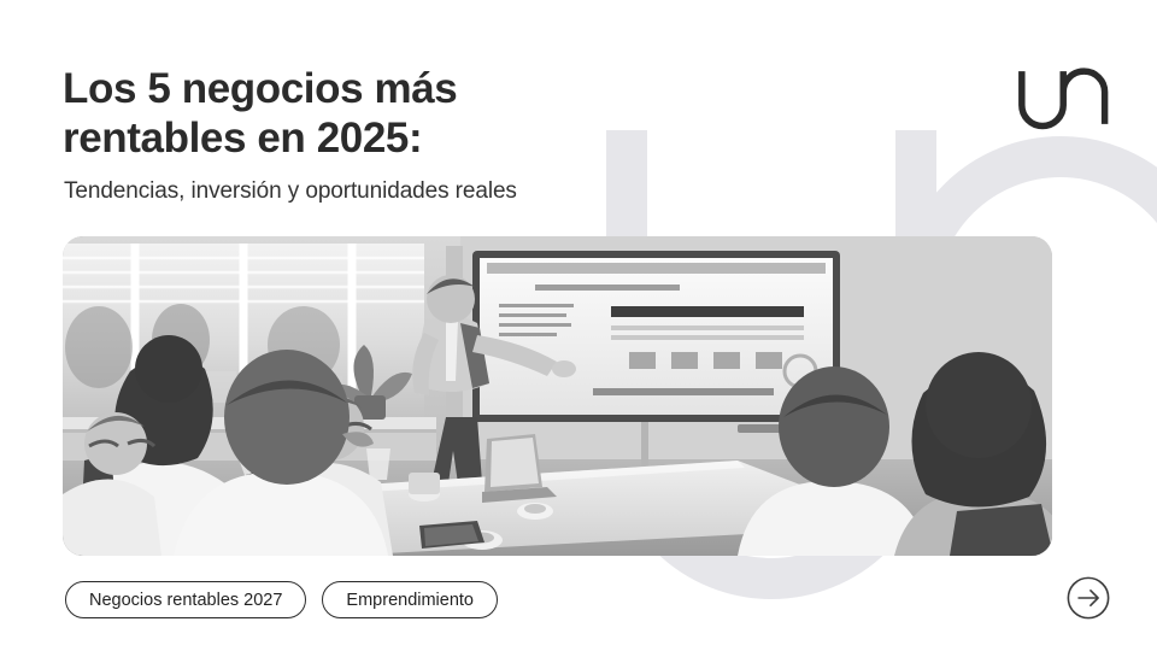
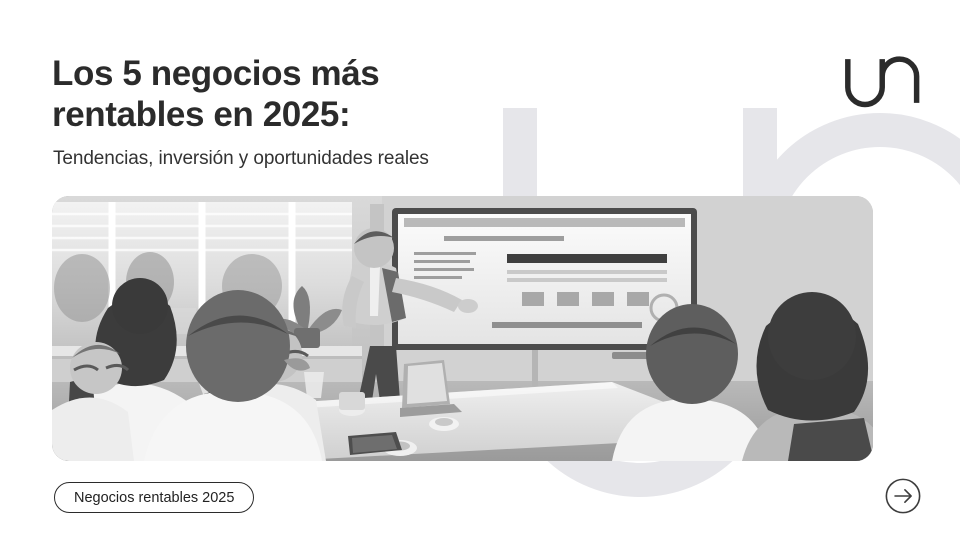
  Los 5 negocios más
  rentables en 2025:
  Tendencias, inversión y oportunidades reales
- Negocios rentables 2027
+ Negocios rentables 2025
- Emprendimiento
